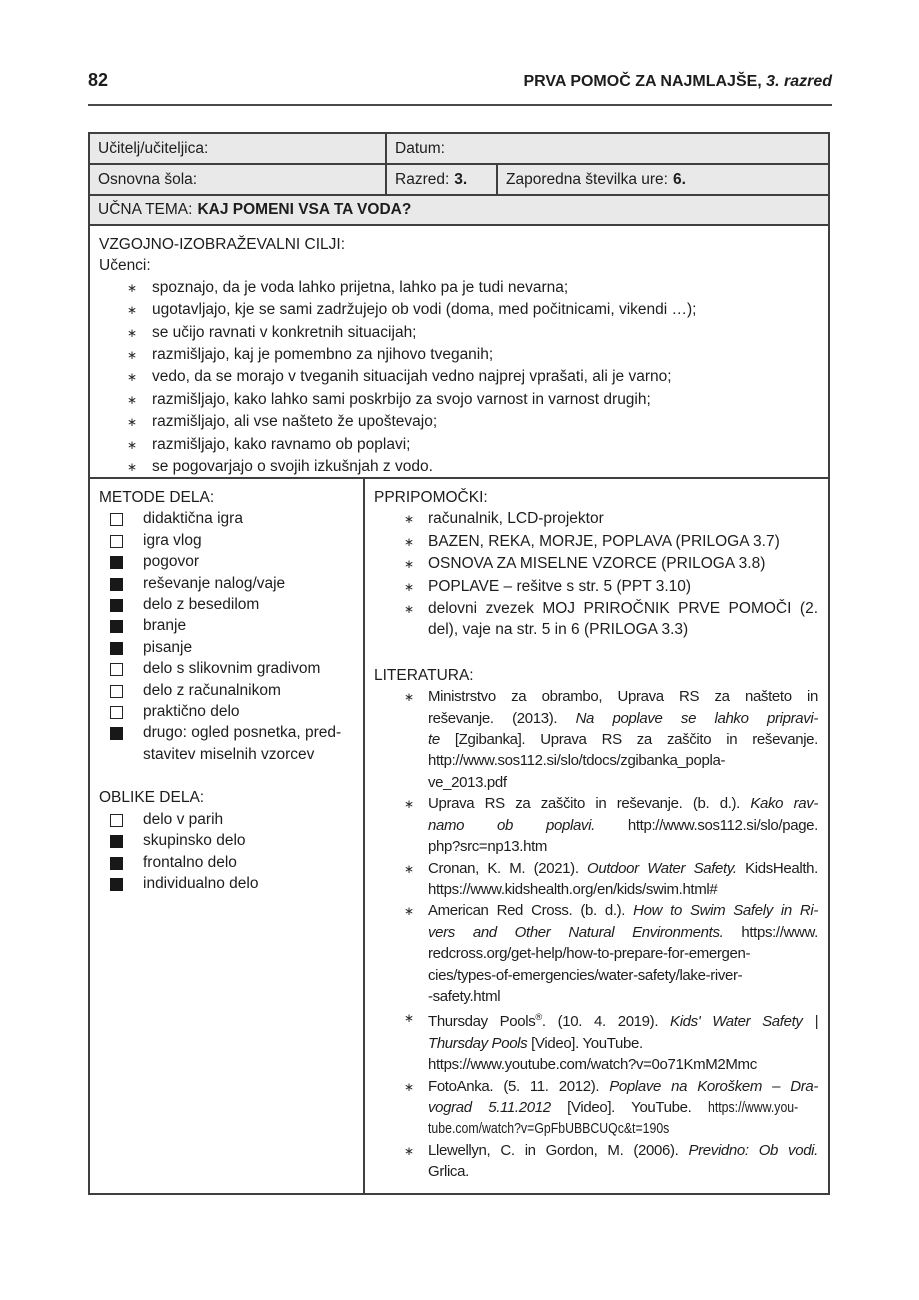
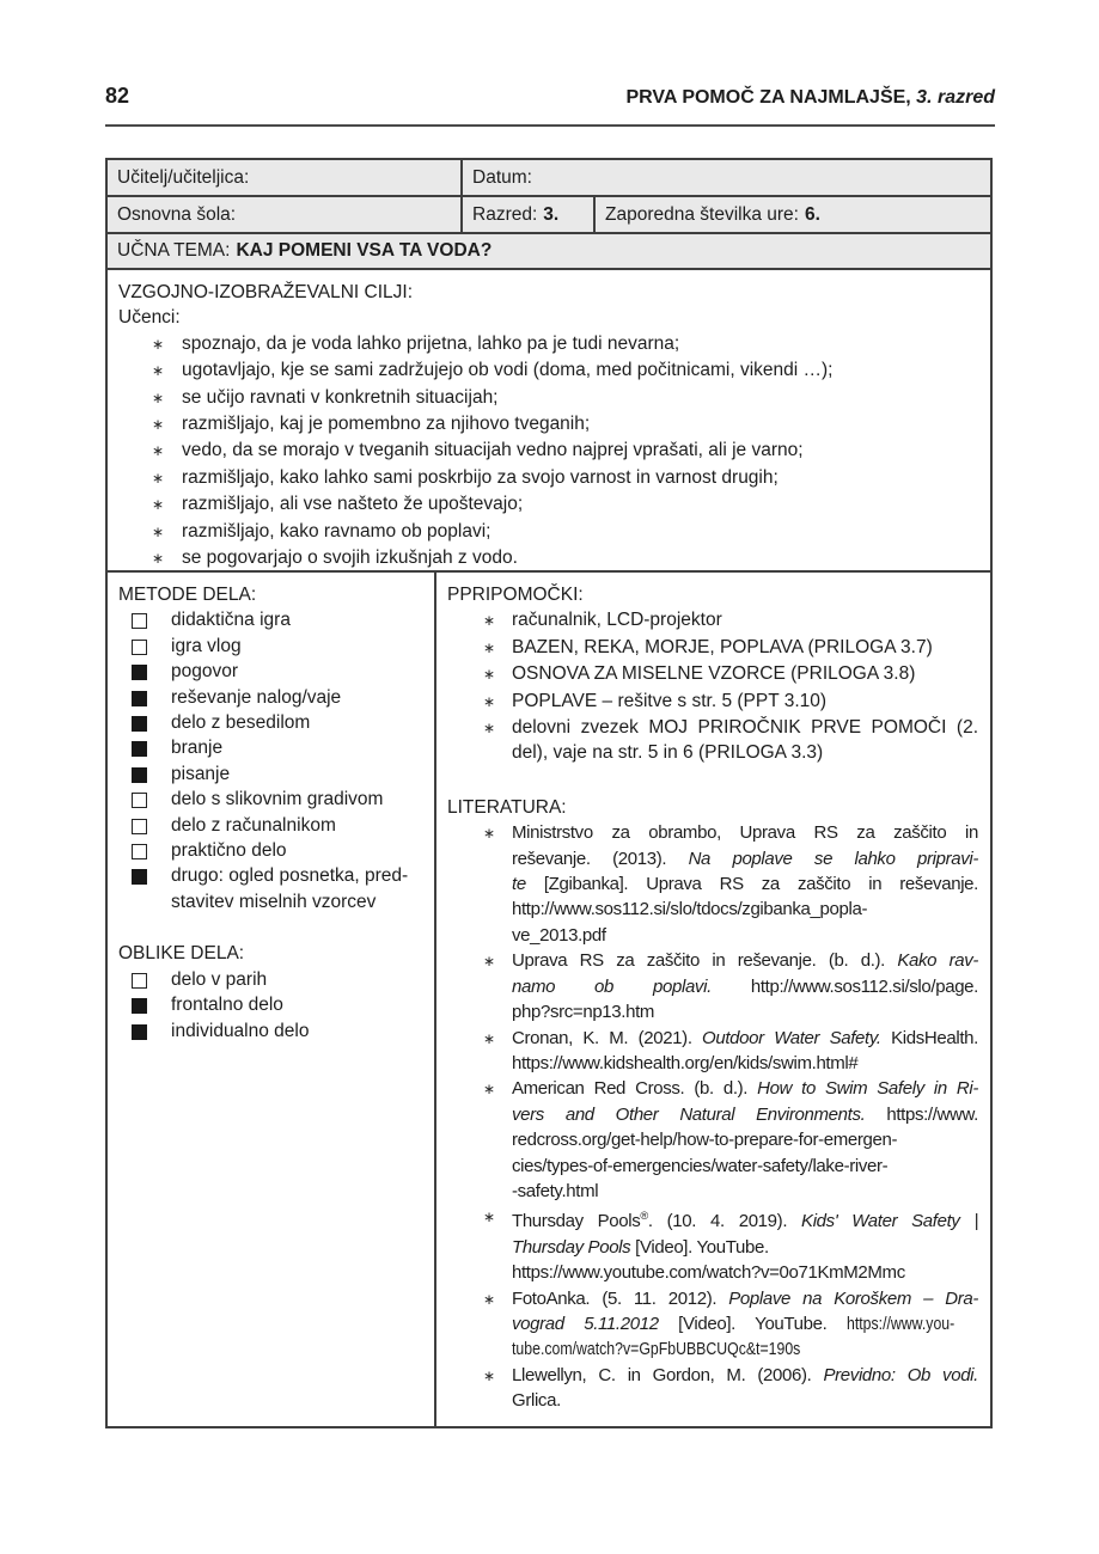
  82
  PRVA POMOČ ZA NAJMLAJŠE, 3. razred
  Učitelj/učiteljica:
  Datum:
  Osnovna šola:
  Razred:
  3.
  Zaporedna številka ure:
  6.
  UČNA TEMA:
  KAJ POMENI VSA TA VODA?
  VZGOJNO-IZOBRAŽEVALNI CILJI:
  Učenci:
  ∗
  spoznajo, da je voda lahko prijetna, lahko pa je tudi nevarna;
  ∗
  ugotavljajo, kje se sami zadržujejo ob vodi (doma, med počitnicami, vikendi …);
  ∗
  se učijo ravnati v konkretnih situacijah;
  ∗
  razmišljajo, kaj je pomembno za njihovo tveganih;
  ∗
  vedo, da se morajo v tveganih situacijah vedno najprej vprašati, ali je varno;
  ∗
  razmišljajo, kako lahko sami poskrbijo za svojo varnost in varnost drugih;
  ∗
  razmišljajo, ali vse našteto že upoštevajo;
  ∗
  razmišljajo, kako ravnamo ob poplavi;
  ∗
  se pogovarjajo o svojih izkušnjah z vodo.
  METODE DELA:
  didaktična igra
  igra vlog
  pogovor
  reševanje nalog/vaje
  delo z besedilom
  branje
  pisanje
  delo s slikovnim gradivom
  delo z računalnikom
  praktično delo
  drugo: ogled posnetka, pred-
  stavitev miselnih vzorcev
  OBLIKE DELA:
  delo v parih
- skupinsko delo
  frontalno delo
  individualno delo
  PPRIPOMOČKI:
  ∗
  računalnik, LCD-projektor
  ∗
  BAZEN, REKA, MORJE, POPLAVA (PRILOGA 3.7)
  ∗
  OSNOVA ZA MISELNE VZORCE (PRILOGA 3.8)
  ∗
  POPLAVE – rešitve s str. 5 (PPT 3.10)
  ∗
  delovni zvezek MOJ PRIROČNIK PRVE POMOČI (2. del), vaje na str. 5 in 6 (PRILOGA 3.3)
  LITERATURA:
  ∗
- Ministrstvo za obrambo, Uprava RS za našteto in
+ Ministrstvo za obrambo, Uprava RS za zaščito in
  reševanje. (2013). Na poplave se lahko pripravi-
  te [Zgibanka]. Uprava RS za zaščito in reševanje.
  http://www.sos112.si/slo/tdocs/zgibanka_popla-
  ve_2013.pdf
  ∗
  Uprava RS za zaščito in reševanje. (b. d.). Kako rav-
  namo ob poplavi. http://www.sos112.si/slo/page.
  php?src=np13.htm
  ∗
  Cronan, K. M. (2021). Outdoor Water Safety. KidsHealth.
  https://www.kidshealth.org/en/kids/swim.html#
  ∗
  American Red Cross. (b. d.). How to Swim Safely in Ri-
  vers and Other Natural Environments. https://www.
  redcross.org/get-help/how-to-prepare-for-emergen-
  cies/types-of-emergencies/water-safety/lake-river-
  -safety.html
  ∗
  Thursday Pools®. (10. 4. 2019). Kids' Water Safety |
  Thursday Pools [Video]. YouTube.
  https://www.youtube.com/watch?v=0o71KmM2Mmc
  ∗
  FotoAnka. (5. 11. 2012). Poplave na Koroškem – Dra-
  vograd 5.11.2012 [Video]. YouTube. https://www.you-
  tube.com/watch?v=GpFbUBBCUQc&t=190s
  ∗
  Llewellyn, C. in Gordon, M. (2006). Previdno: Ob vodi.
  Grlica.
